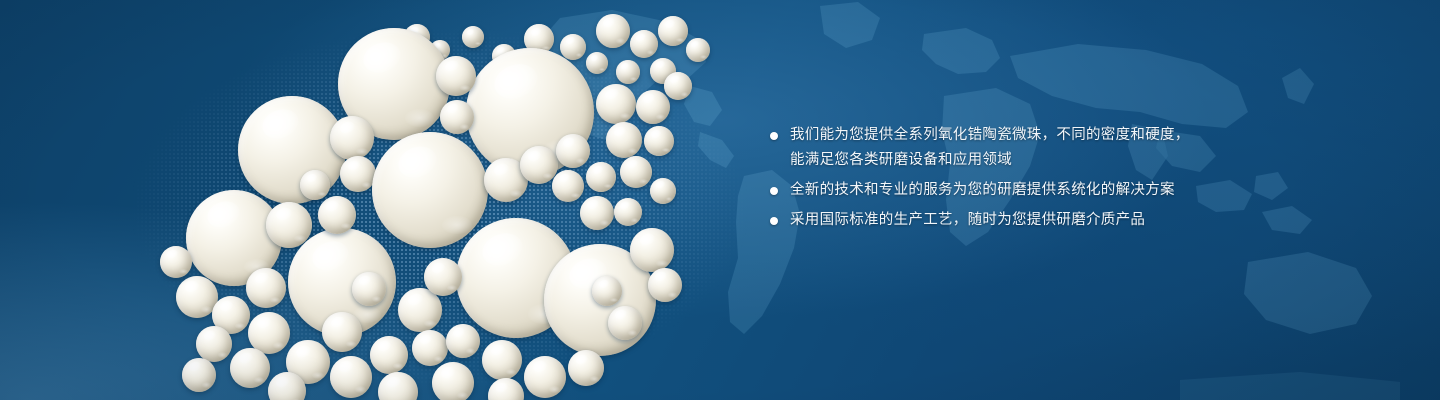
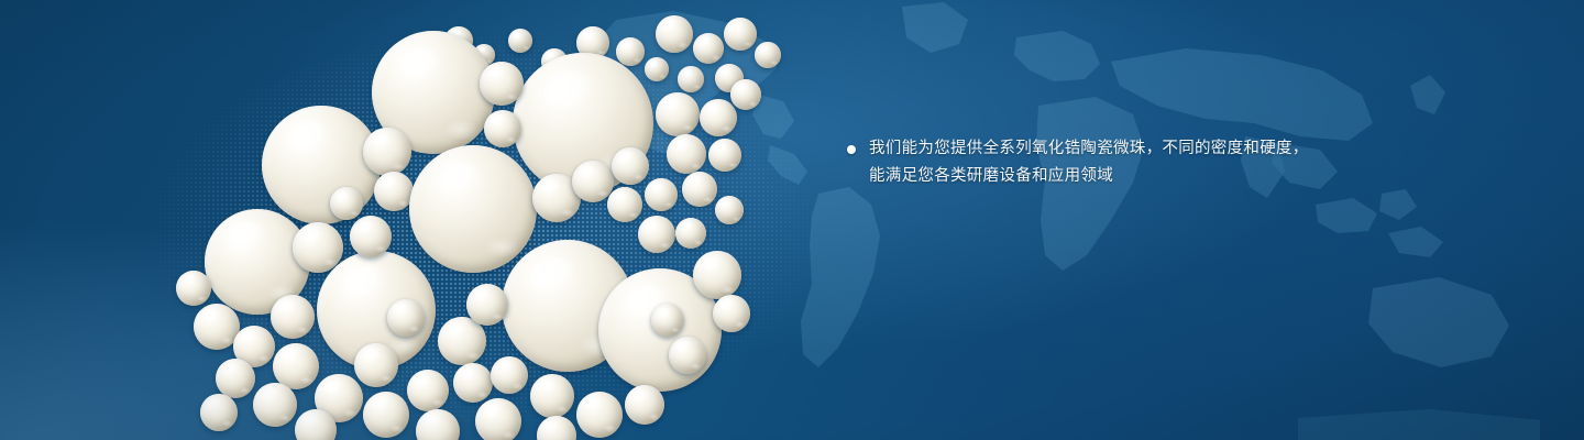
  我们能为您提供全系列氧化锆陶瓷微珠，不同的密度和硬度，
  能满足您各类研磨设备和应用领域
- 全新的技术和专业的服务为您的研磨提供系统化的解决方案
- 采用国际标准的生产工艺，随时为您提供研磨介质产品
